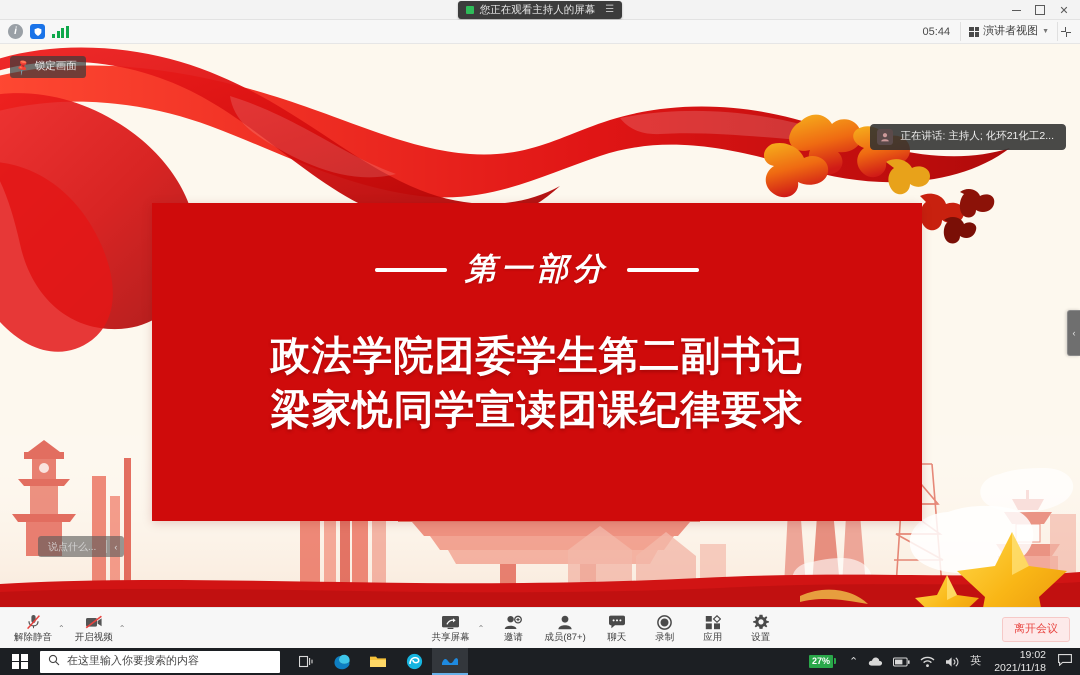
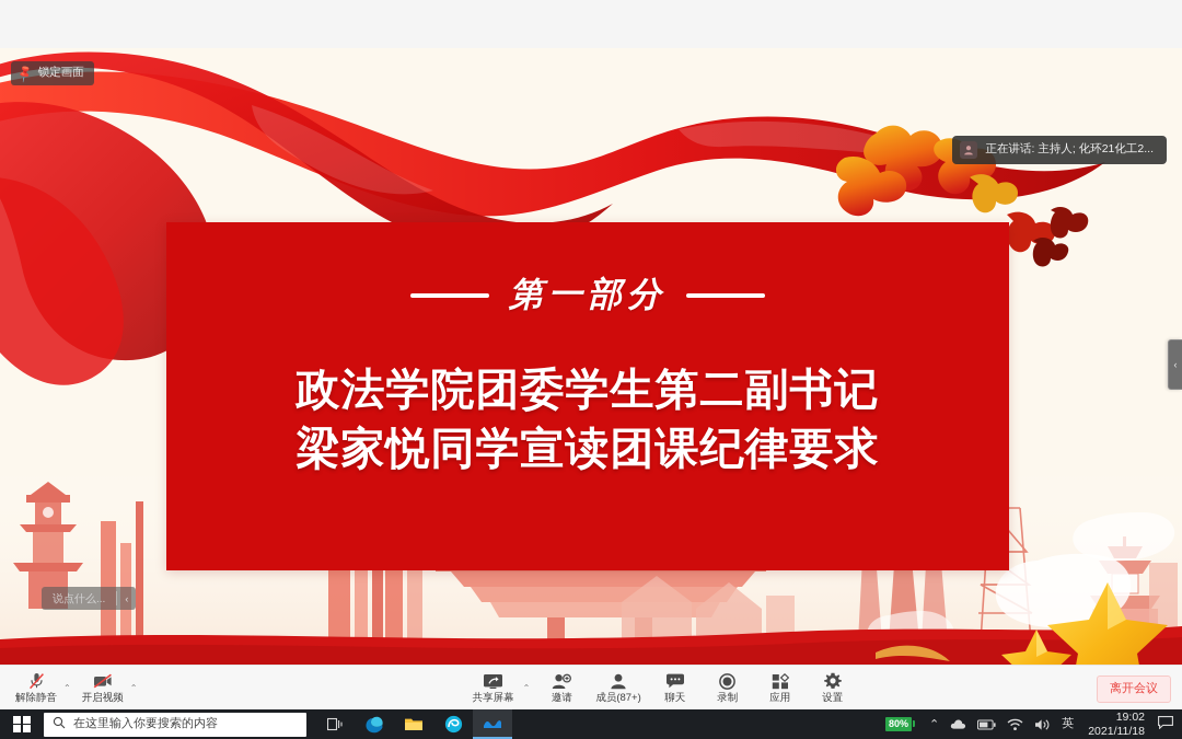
- 您正在观看主持人的屏幕
- ☰
- ✕
- i
- 05:44
- 演讲者视图
  第一部分
  政法学院团委学生第二副书记
  梁家悦同学宣读团课纪律要求
  锁定画面
  正在讲话: 主持人; 化环21化工2...
  说点什么...
  ‹
  ‹
  解除静音
  ⌃
  开启视频
  ⌃
  共享屏幕
  ⌃
  邀请
  成员(87+)
  聊天
  录制
  应用
  设置
  离开会议
  在这里输入你要搜索的内容
- 27%
+ 80%
  ⌃
  英
  19:02
  2021/11/18
